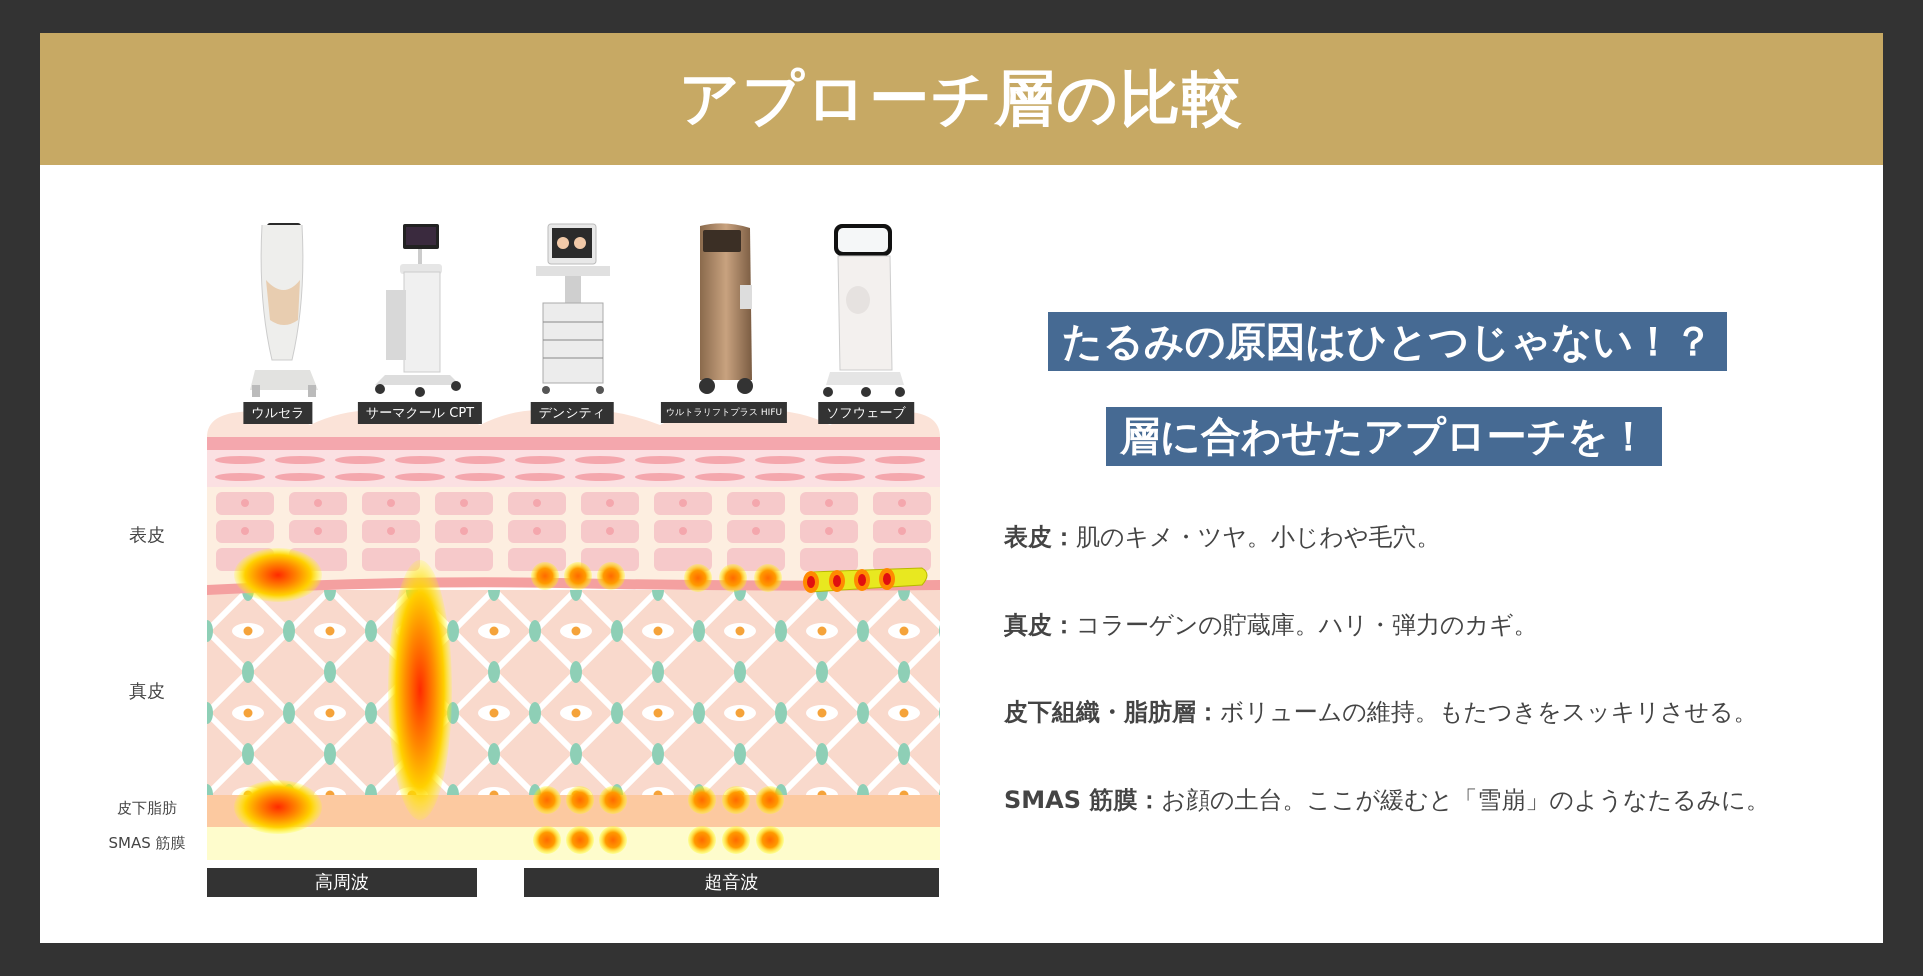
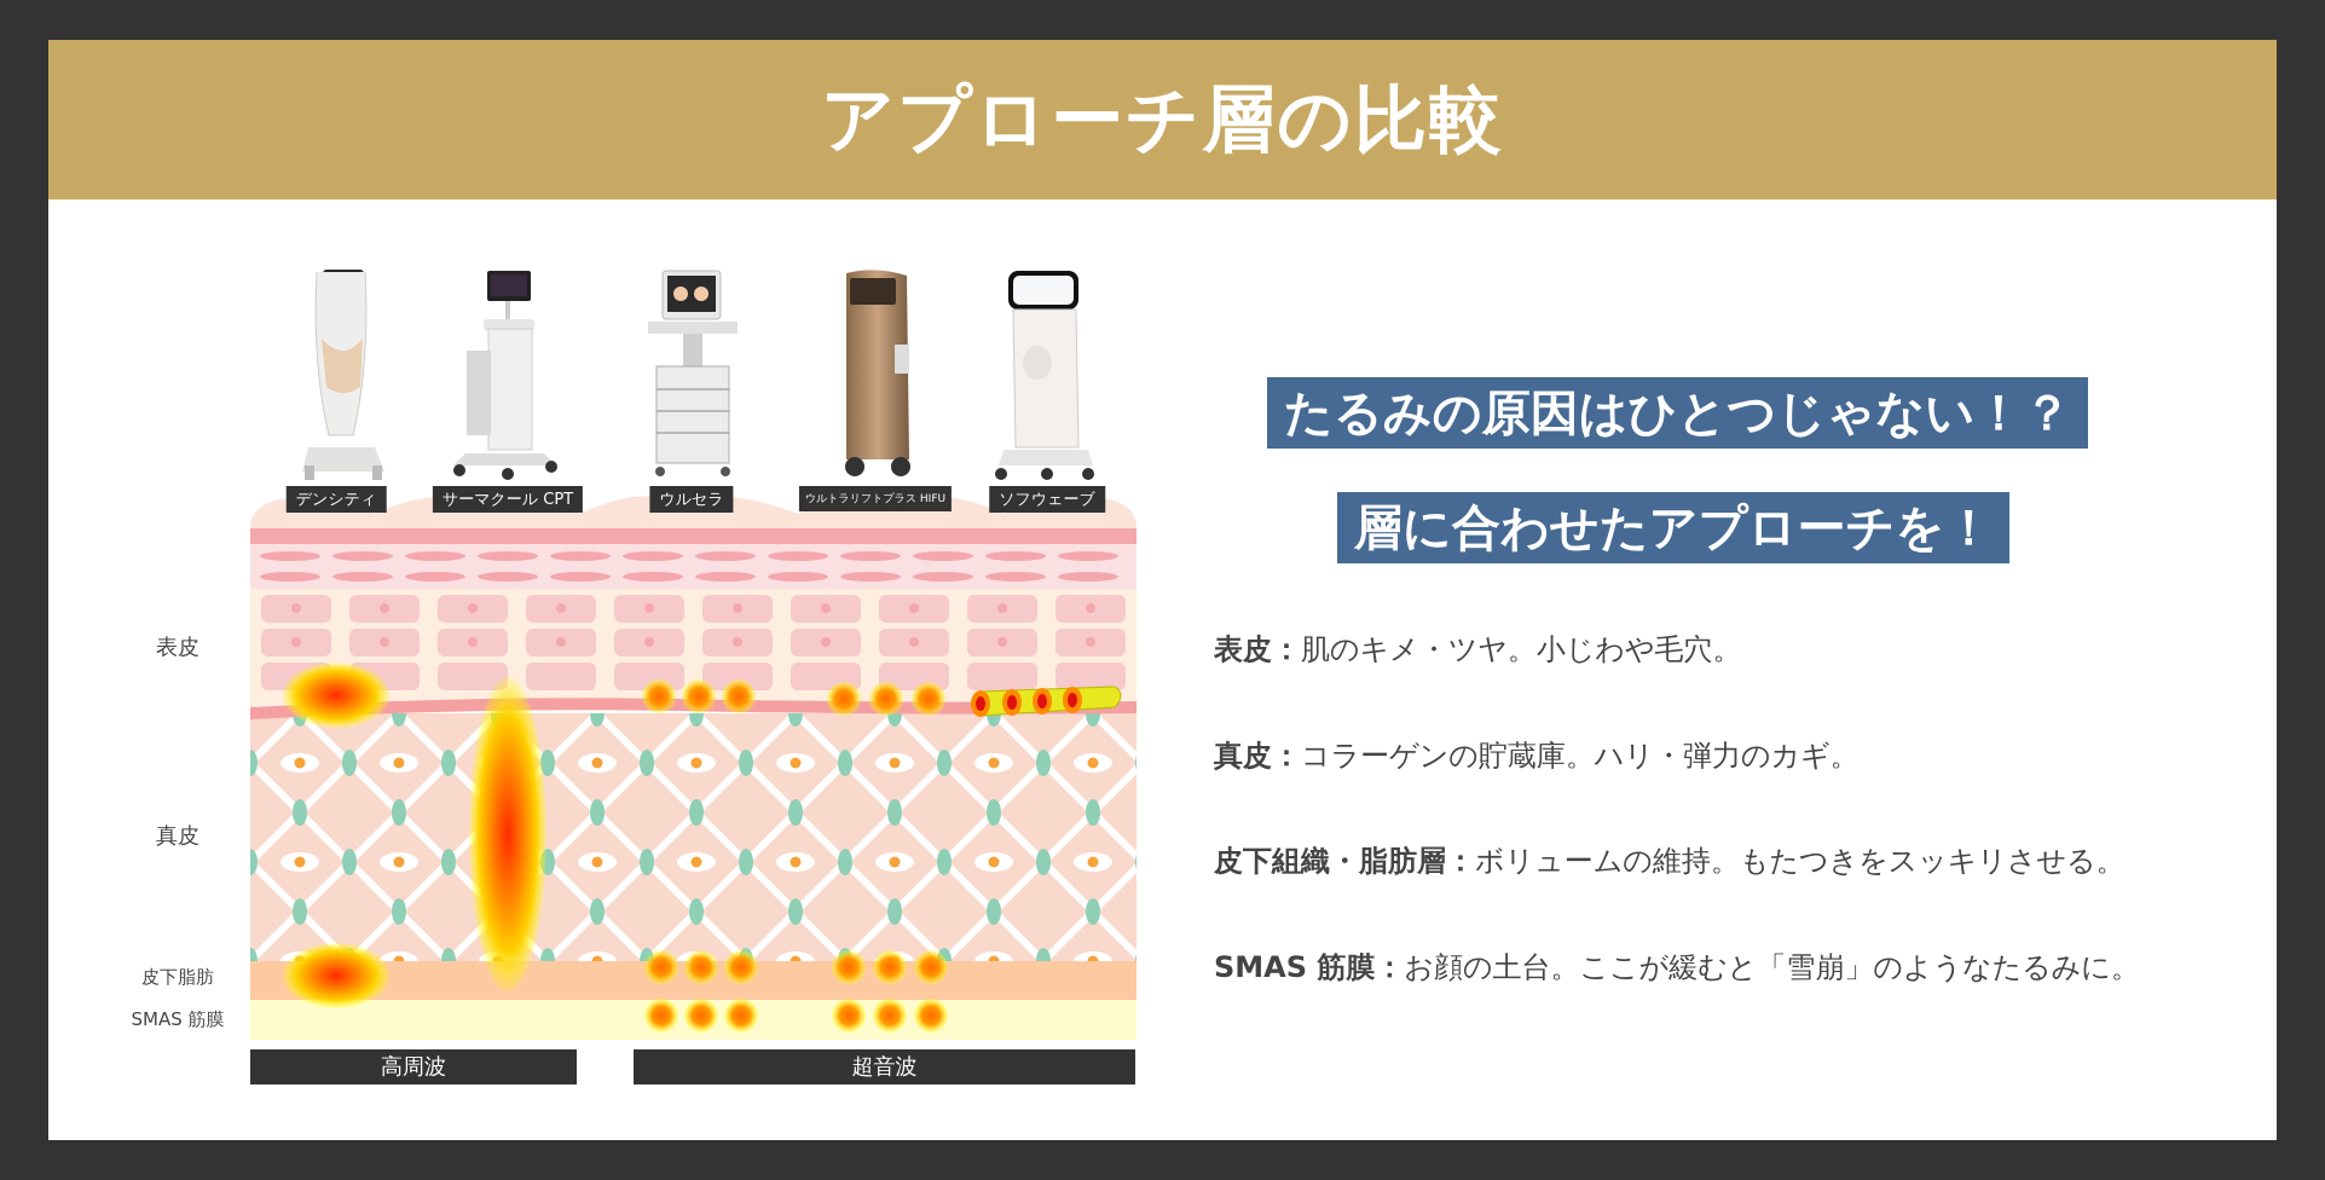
  アプローチ層の比較
- ウルセラ
+ デンシティ
  サーマクール CPT
- デンシティ
+ ウルセラ
  ウルトラリフトプラス HIFU
  ソフウェーブ
  表皮
  真皮
  皮下脂肪
  SMAS 筋膜
  高周波
  超音波
  たるみの原因はひとつじゃない！？
  層に合わせたアプローチを！
  表皮：肌のキメ・ツヤ。小じわや毛穴。
  真皮：コラーゲンの貯蔵庫。ハリ・弾力のカギ。
  皮下組織・脂肪層：ボリュームの維持。もたつきをスッキリさせる。
  SMAS 筋膜：お顔の土台。ここが緩むと「雪崩」のようなたるみに。
